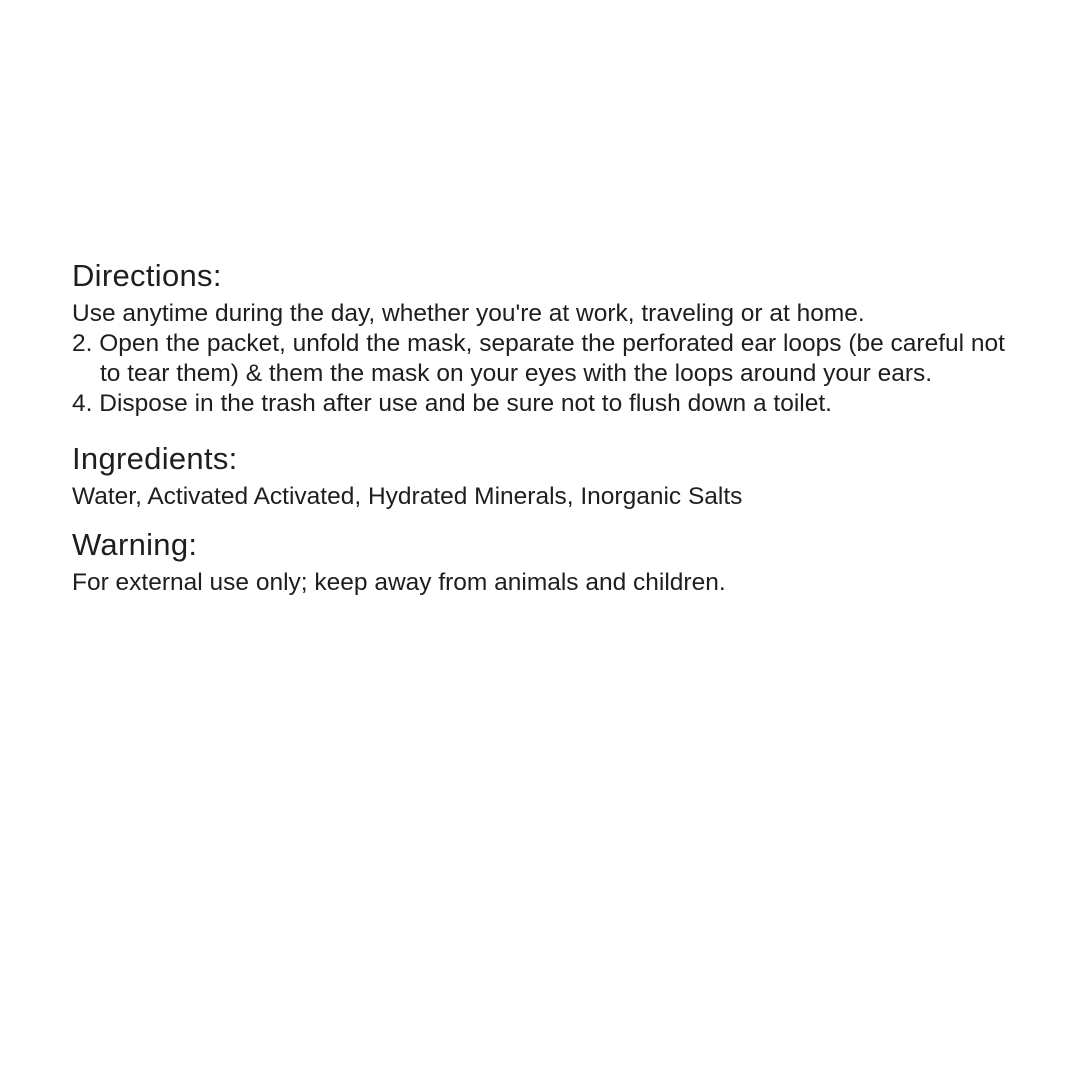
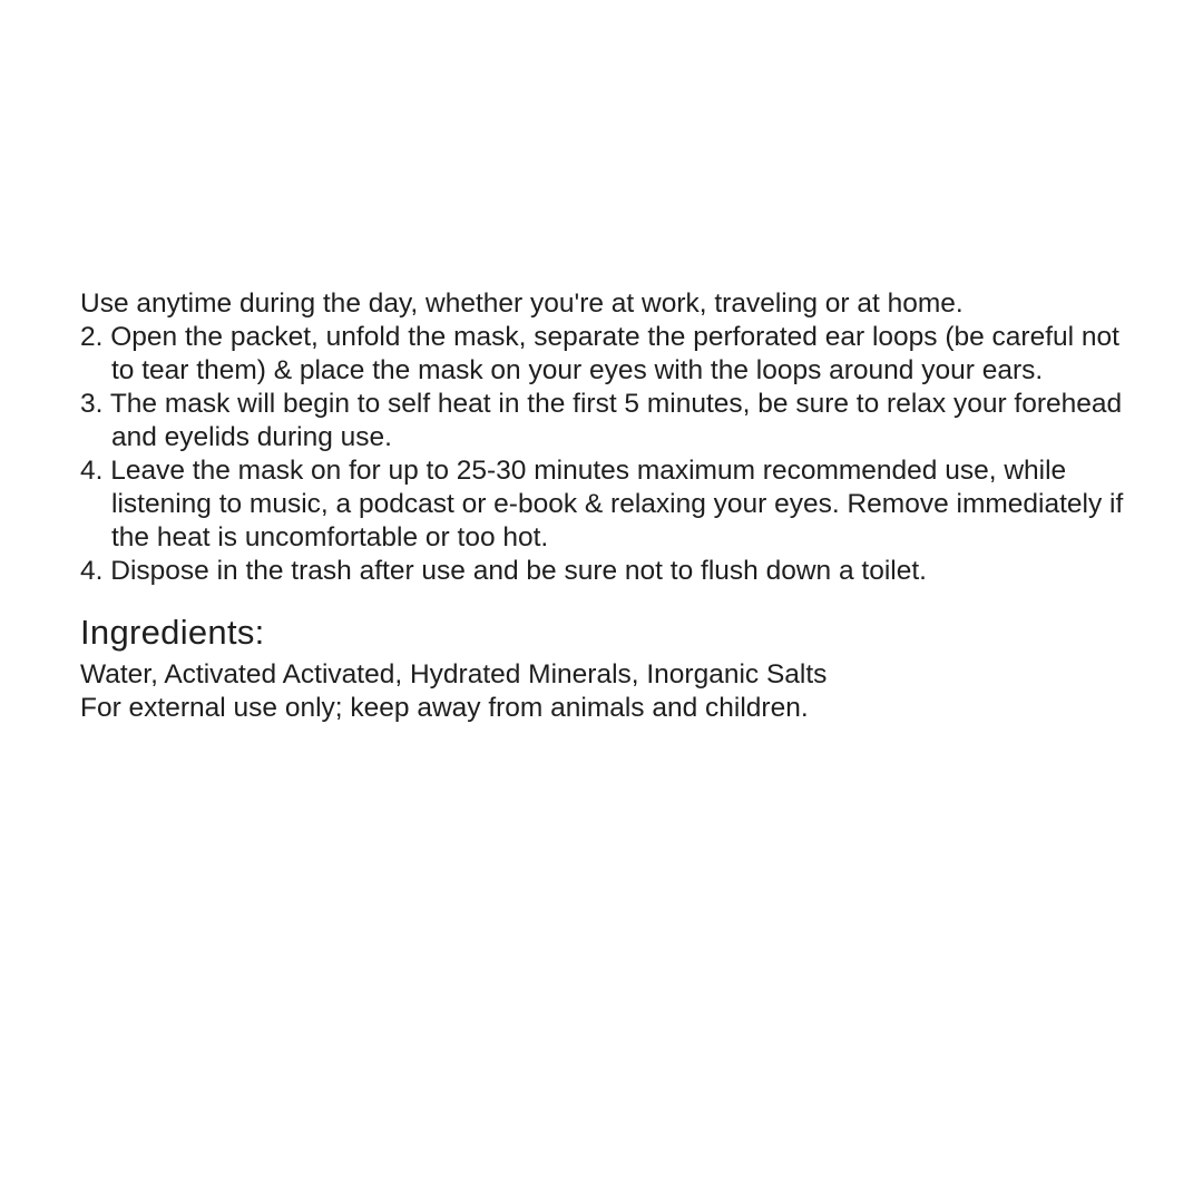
- Directions:
  Use anytime during the day, whether you're at work, traveling or at home.
- 2. Open the packet, unfold the mask, separate the perforated ear loops (be careful not to tear them) & them the mask on your eyes with the loops around your ears.
+ 2. Open the packet, unfold the mask, separate the perforated ear loops (be careful not to tear them) & place the mask on your eyes with the loops around your ears.
+ 3. The mask will begin to self heat in the first 5 minutes, be sure to relax your forehead and eyelids during use.
+ 4. Leave the mask on for up to 25-30 minutes maximum recommended use, while listening to music, a podcast or e-book & relaxing your eyes. Remove immediately if the heat is uncomfortable or too hot.
  4. Dispose in the trash after use and be sure not to flush down a toilet.
  Ingredients:
  Water, Activated Activated, Hydrated Minerals, Inorganic Salts
- Warning:
  For external use only; keep away from animals and children.
